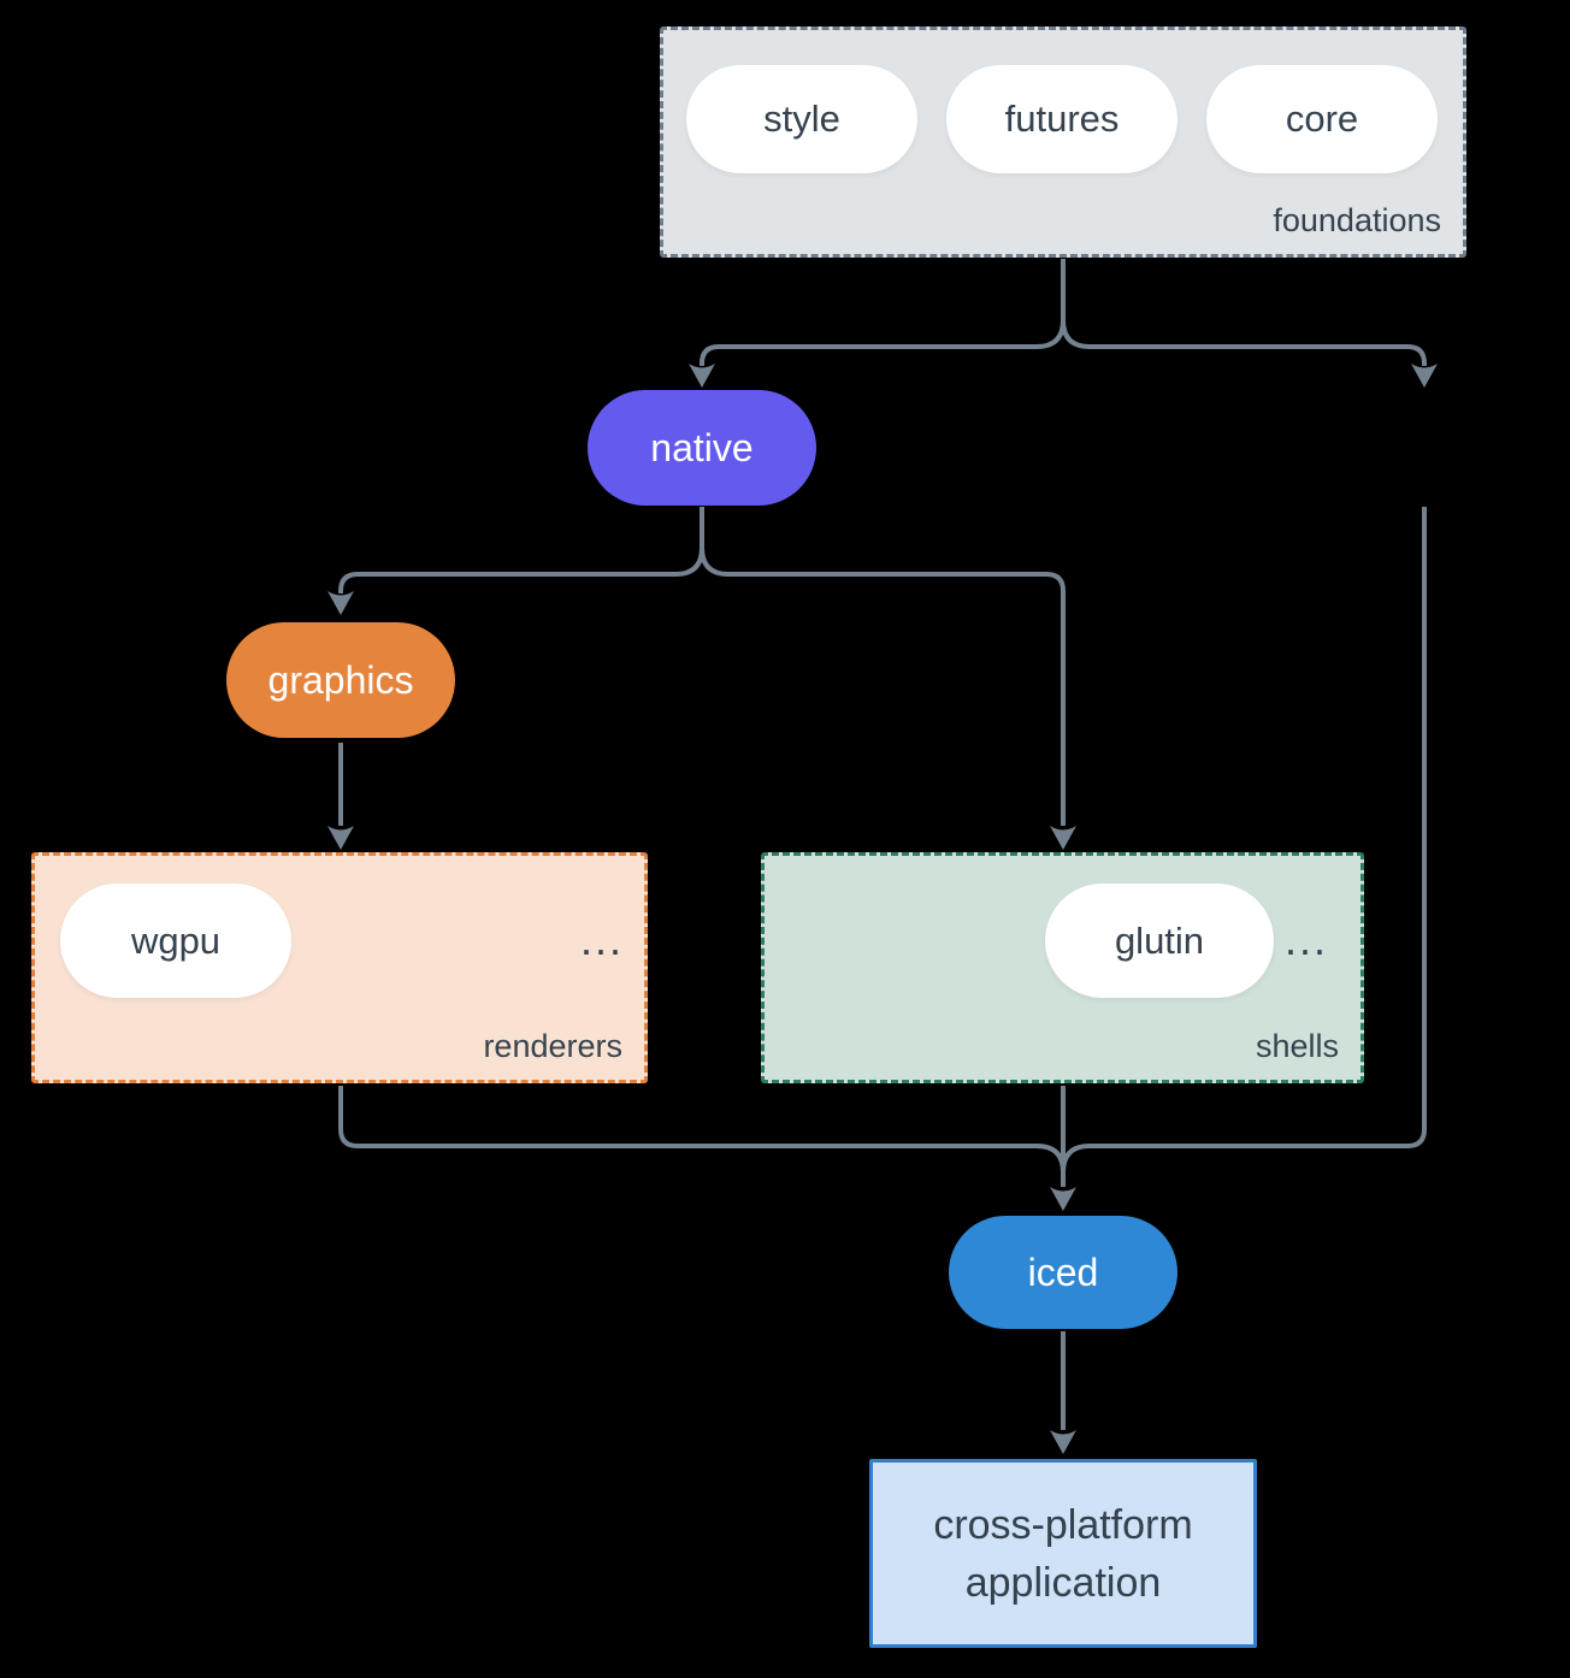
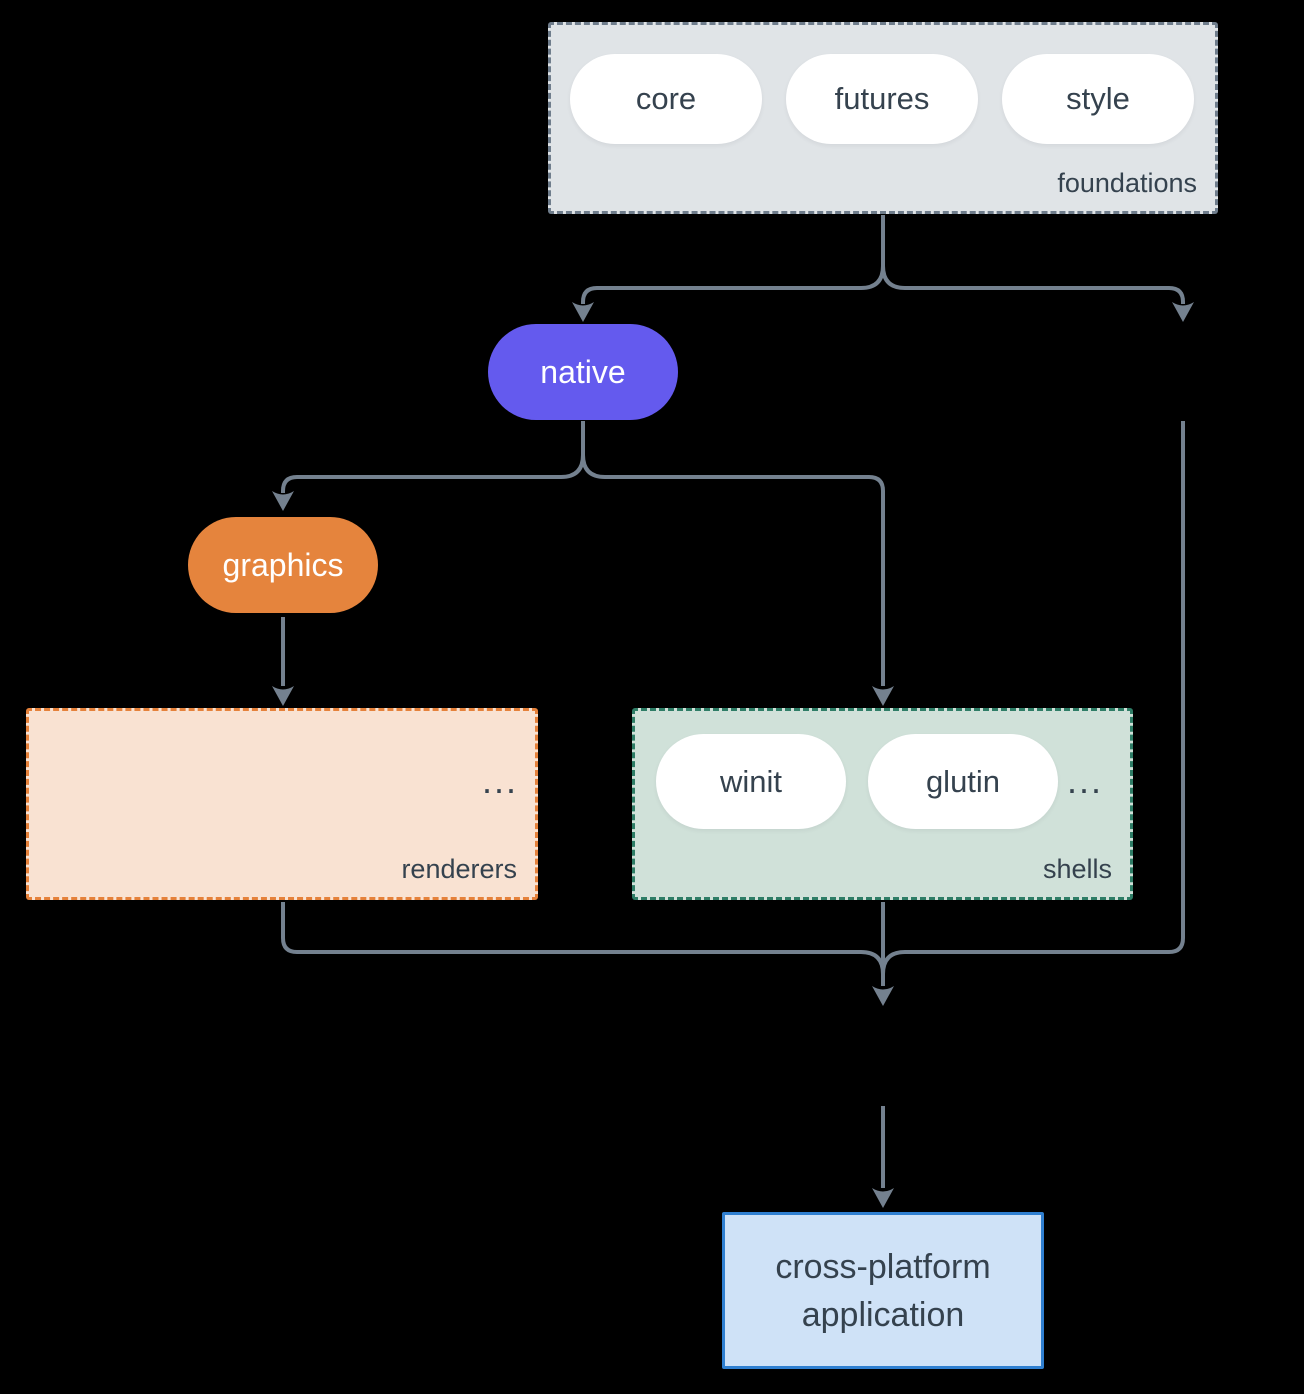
  foundations
- style
+ core
  futures
- core
+ style
  native
  graphics
  renderers
- wgpu
  ...
  shells
+ winit
  glutin
  ...
- iced
  cross-platform
  application
